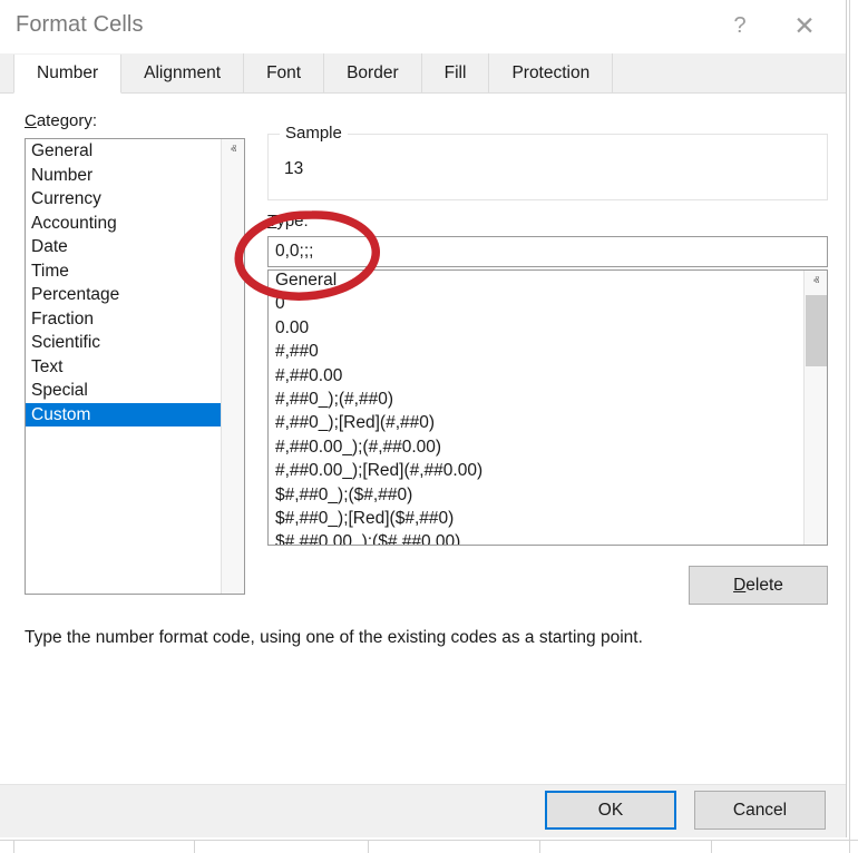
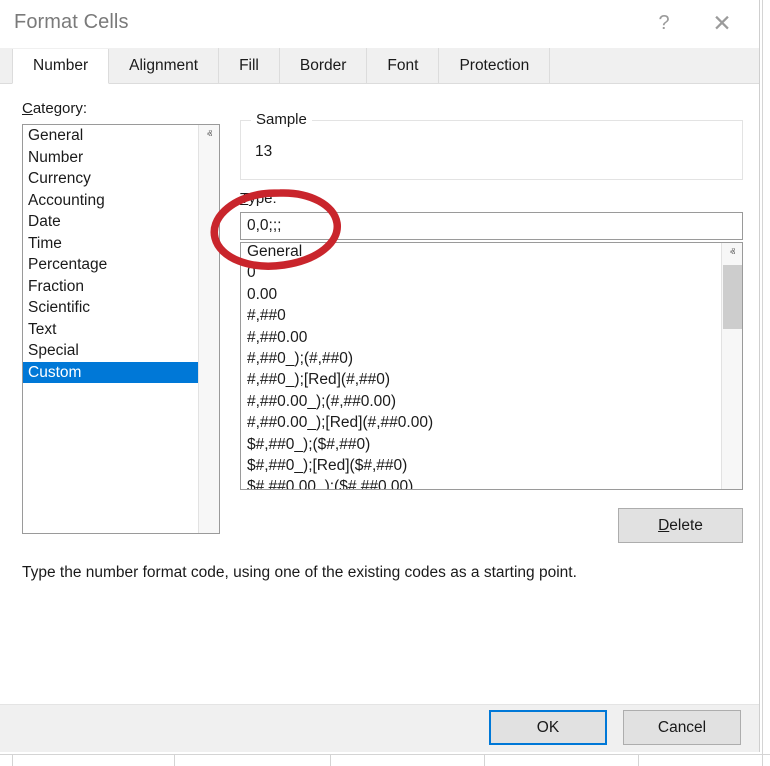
  Format Cells
  ?
  ✕
  Number
  Alignment
- Font
+ Fill
  Border
- Fill
+ Font
  Protection
  Category:
  General
  Number
  Currency
  Accounting
  Date
  Time
  Percentage
  Fraction
  Scientific
  Text
  Special
  Custom
  ⱏ
  Sample
  13
  0,0;;;
  General
  0
  0.00
  #,##0
  #,##0.00
  #,##0_);(#,##0)
  #,##0_);[Red](#,##0)
  #,##0.00_);(#,##0.00)
  #,##0.00_);[Red](#,##0.00)
  $#,##0_);($#,##0)
  $#,##0_);[Red]($#,##0)
  $#,##0.00_);($#,##0.00)
  ⱏ
  Delete
  Type the number format code, using one of the existing codes as a starting point.
  OK
  Cancel
